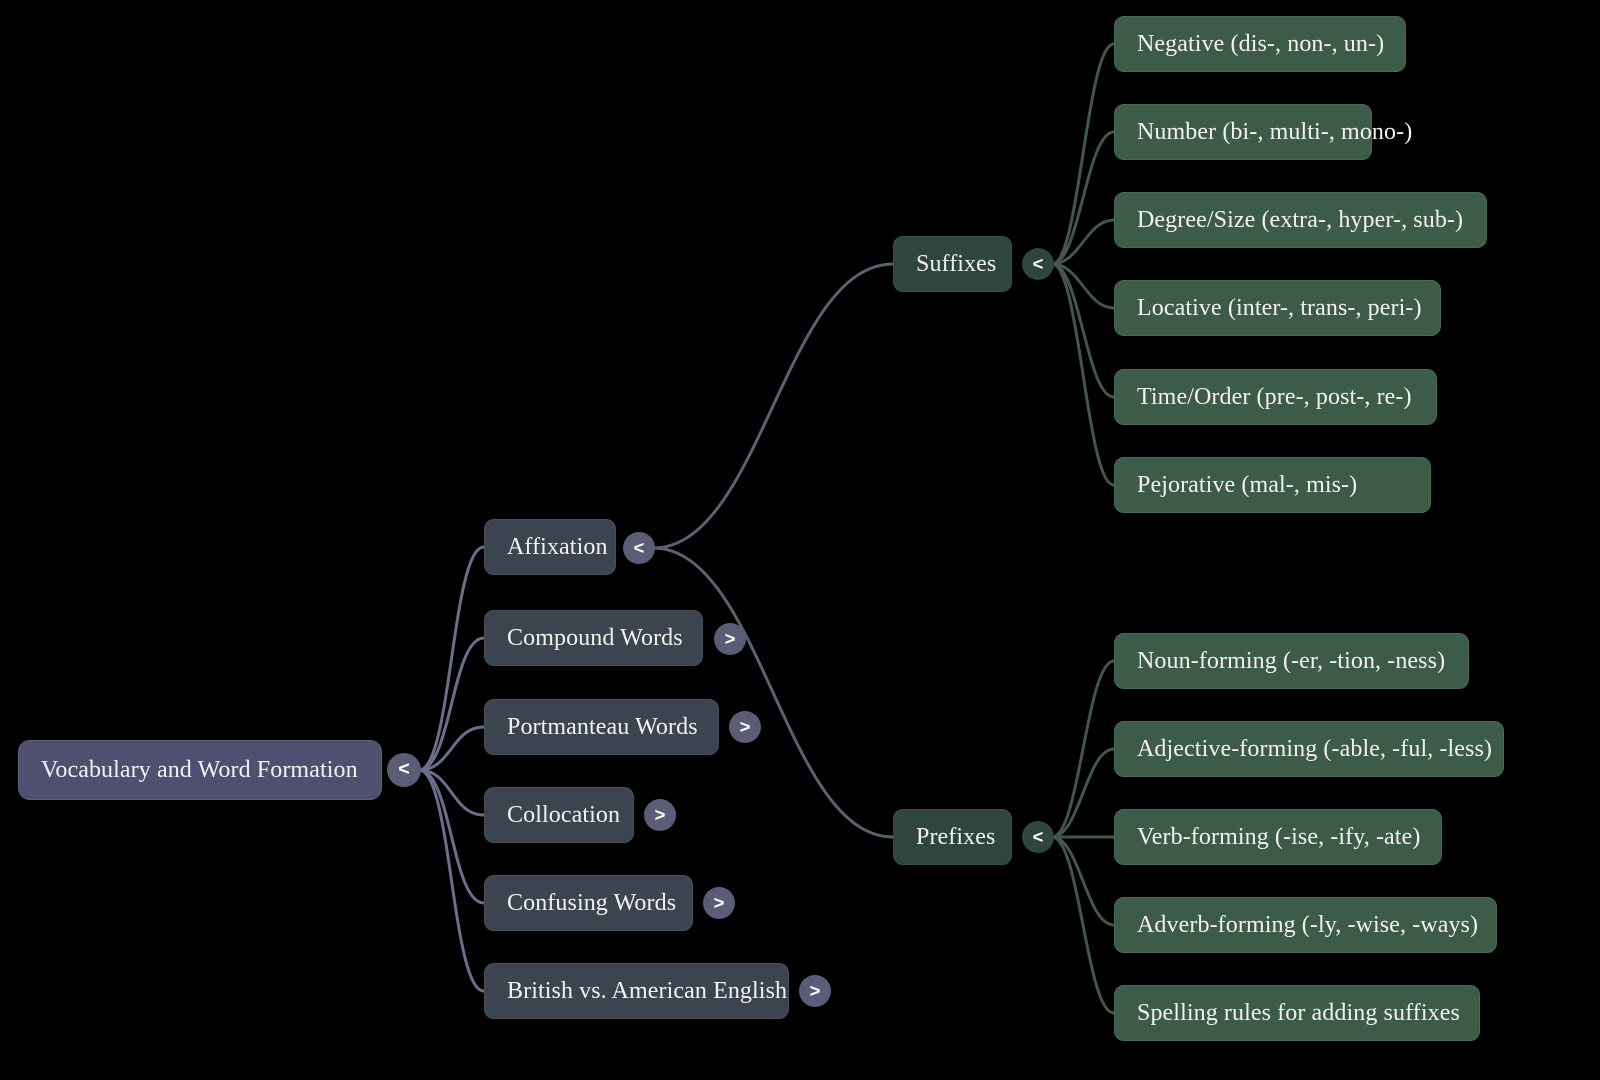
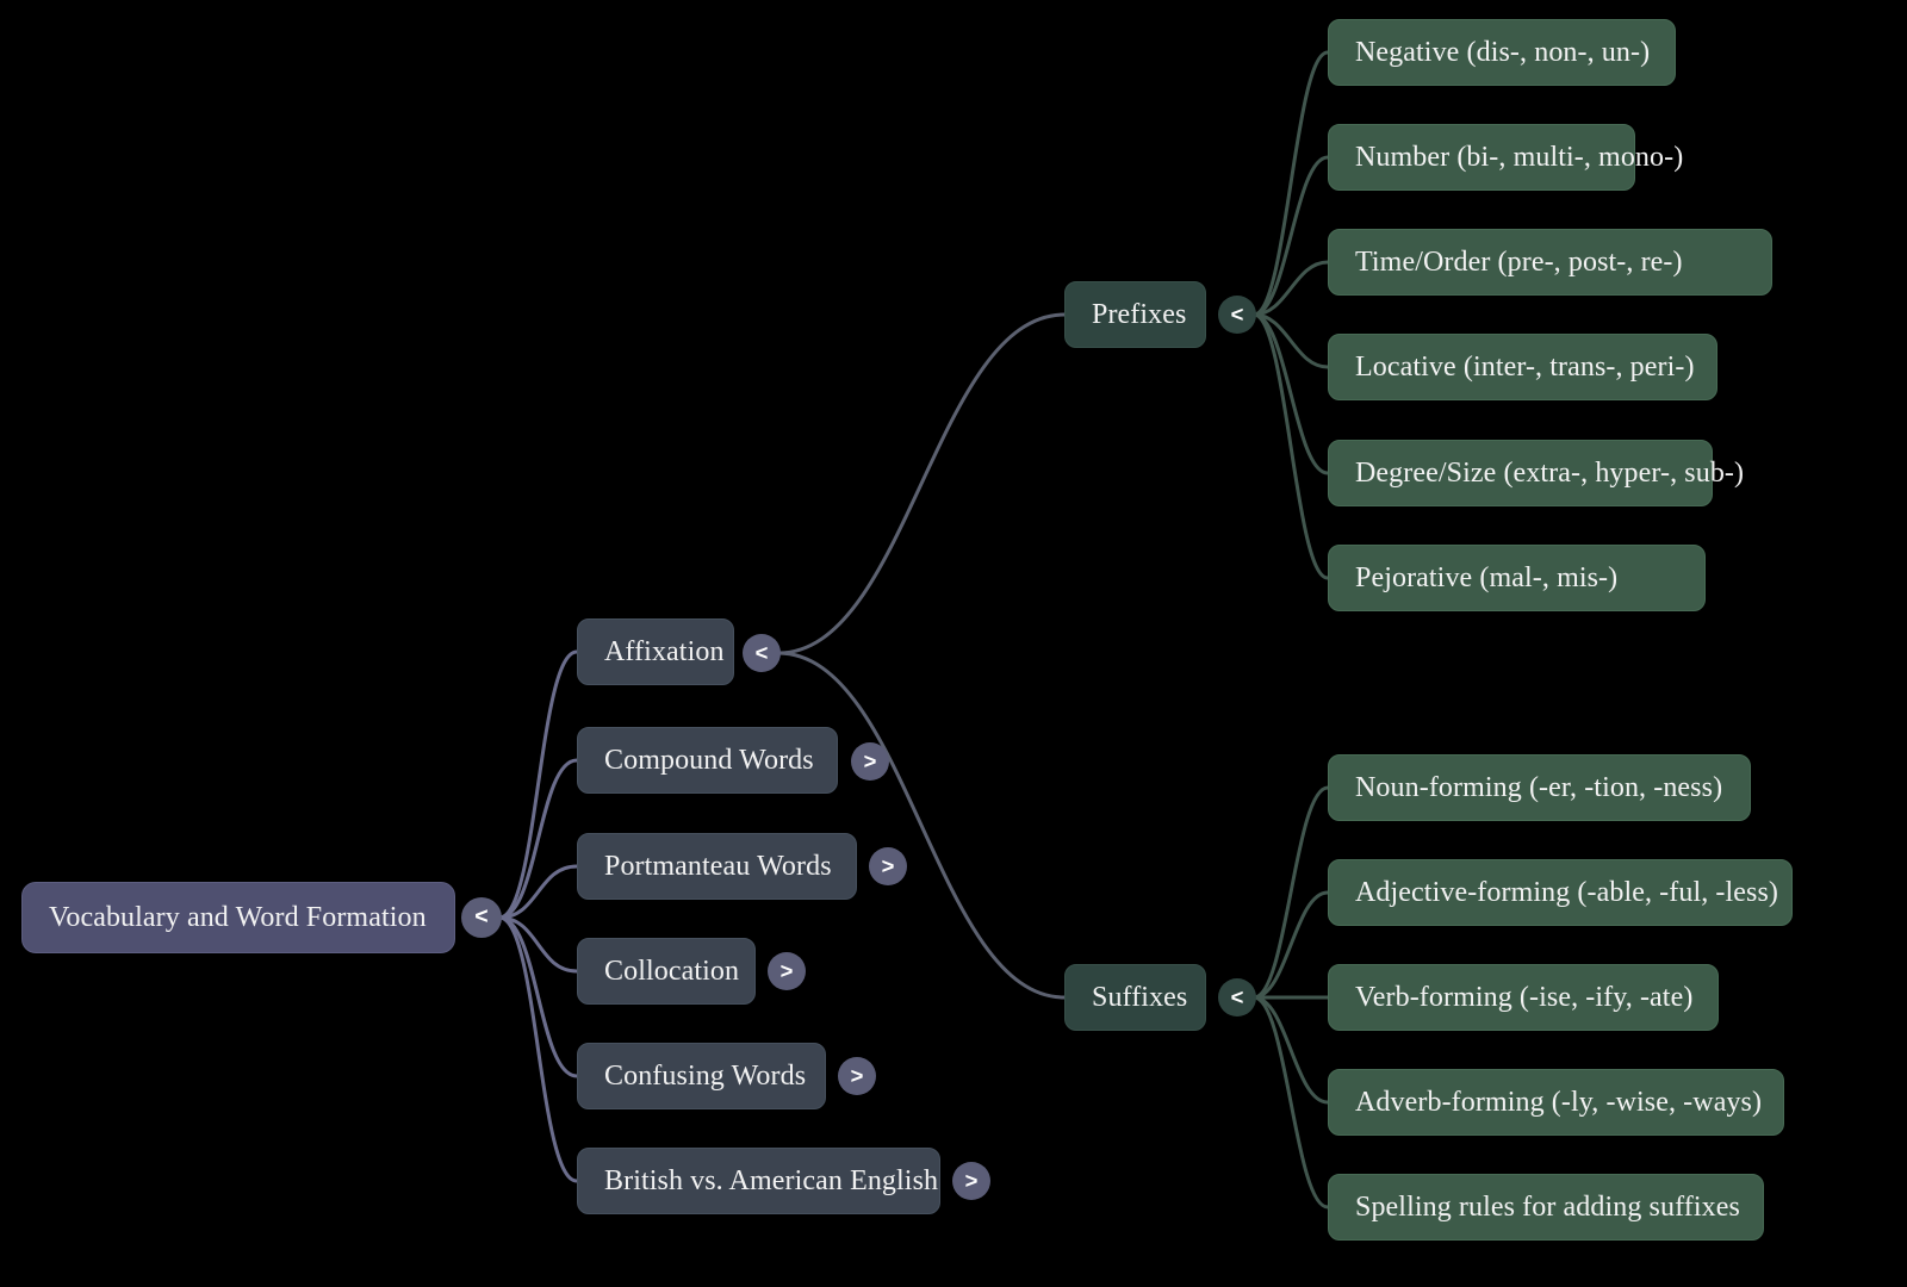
  Vocabulary and Word Formation
  <
  Affixation
  <
  Compound Words
  >
  Portmanteau Words
  >
  Collocation
  >
  Confusing Words
  >
  British vs. American English
  >
- Suffixes
+ Prefixes
  <
- Prefixes
+ Suffixes
  <
  Negative (dis-, non-, un-)
  Number (bi-, multi-, mono-)
- Degree/Size (extra-, hyper-, sub-)
+ Time/Order (pre-, post-, re-)
  Locative (inter-, trans-, peri-)
- Time/Order (pre-, post-, re-)
+ Degree/Size (extra-, hyper-, sub-)
  Pejorative (mal-, mis-)
  Noun-forming (-er, -tion, -ness)
  Adjective-forming (-able, -ful, -less)
  Verb-forming (-ise, -ify, -ate)
  Adverb-forming (-ly, -wise, -ways)
  Spelling rules for adding suffixes
